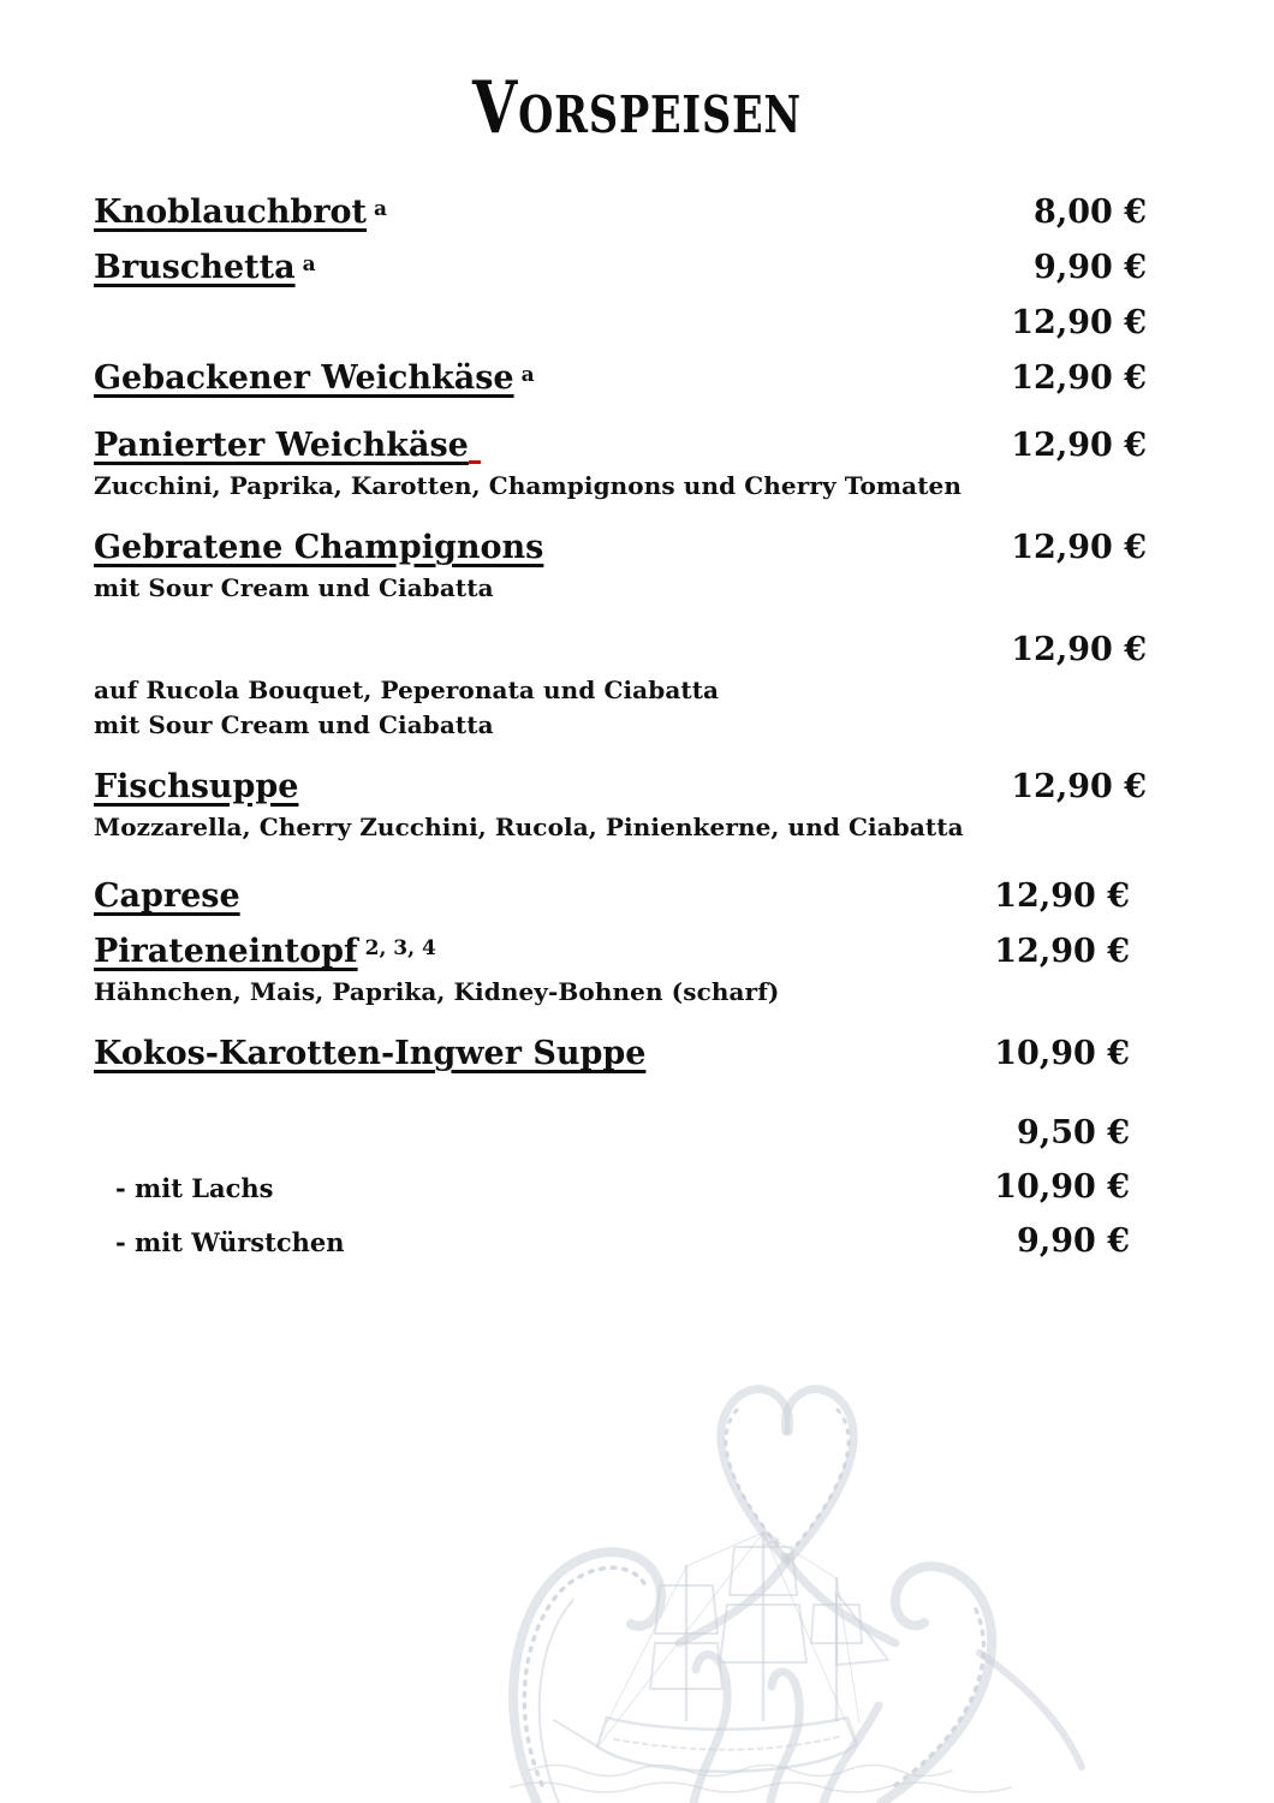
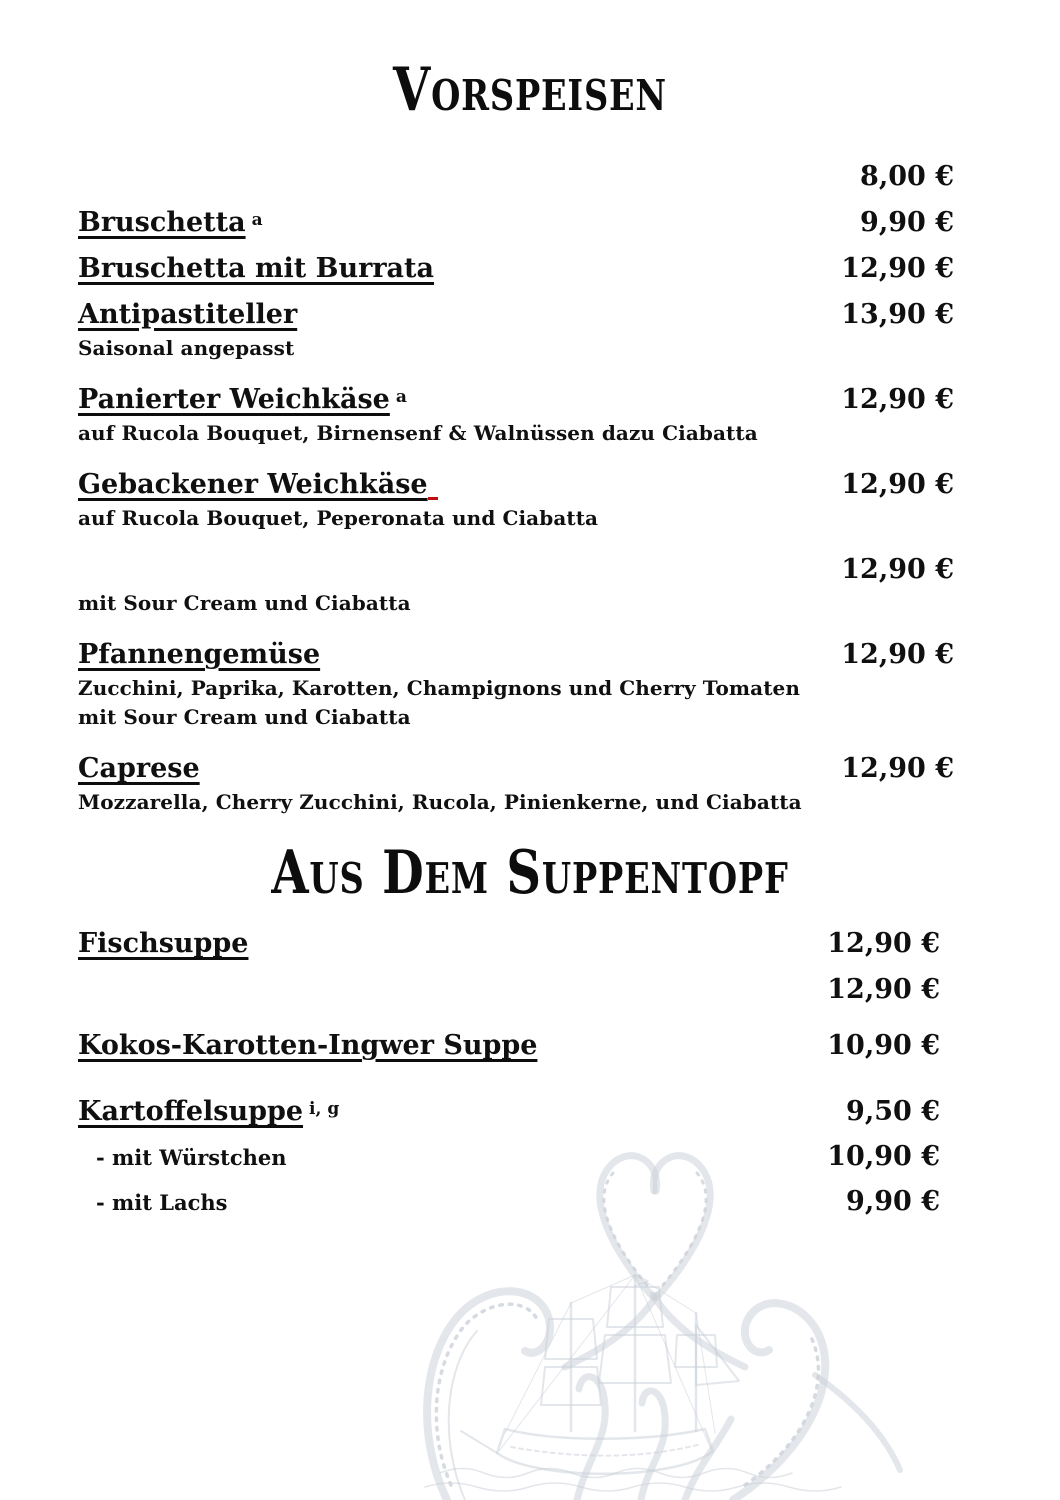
  Vorspeisen
- Knoblauchbrot a
  8,00 €
  Bruschetta a
  9,90 €
+ Bruschetta mit Burrata
  12,90 €
+ Antipastiteller
+ 13,90 €
+ Saisonal angepasst
- Gebackener Weichkäse a
+ Panierter Weichkäse a
  12,90 €
+ auf Rucola Bouquet, Birnensenf & Walnüssen dazu Ciabatta
- Panierter Weichkäse
+ Gebackener Weichkäse
  12,90 €
- Zucchini, Paprika, Karotten, Champignons und Cherry Tomaten
+ auf Rucola Bouquet, Peperonata und Ciabatta
- Gebratene Champignons
  12,90 €
  mit Sour Cream und Ciabatta
+ Pfannengemüse
  12,90 €
- auf Rucola Bouquet, Peperonata und Ciabatta
+ Zucchini, Paprika, Karotten, Champignons und Cherry Tomaten
  mit Sour Cream und Ciabatta
- Fischsuppe
+ Caprese
  12,90 €
  Mozzarella, Cherry Zucchini, Rucola, Pinienkerne, und Ciabatta
+ Aus Dem Suppentopf
- Caprese
+ Fischsuppe
  12,90 €
- Pirateneintopf 2, 3, 4
  12,90 €
- Hähnchen, Mais, Paprika, Kidney-Bohnen (scharf)
  Kokos-Karotten-Ingwer Suppe
  10,90 €
+ Kartoffelsuppe i, g
  9,50 €
- - mit Lachs
+ - mit Würstchen
  10,90 €
- - mit Würstchen
+ - mit Lachs
  9,90 €
